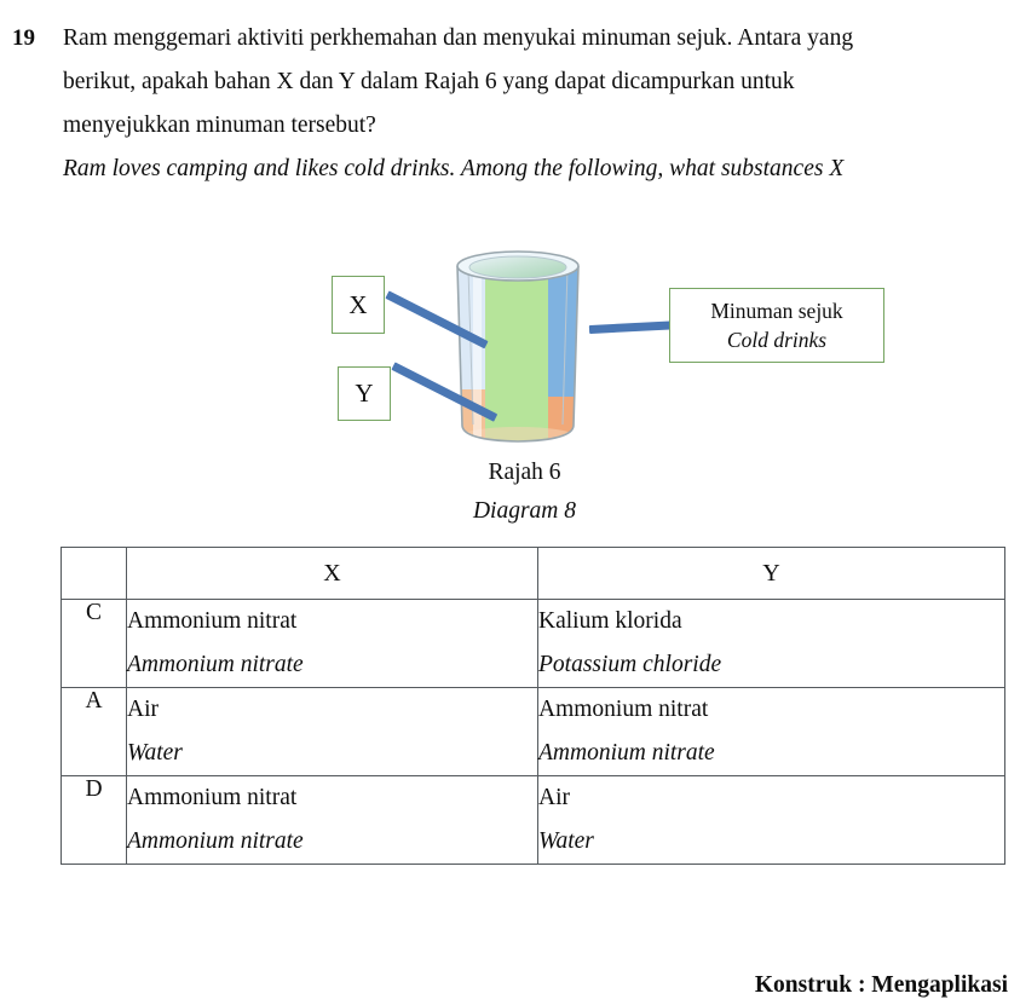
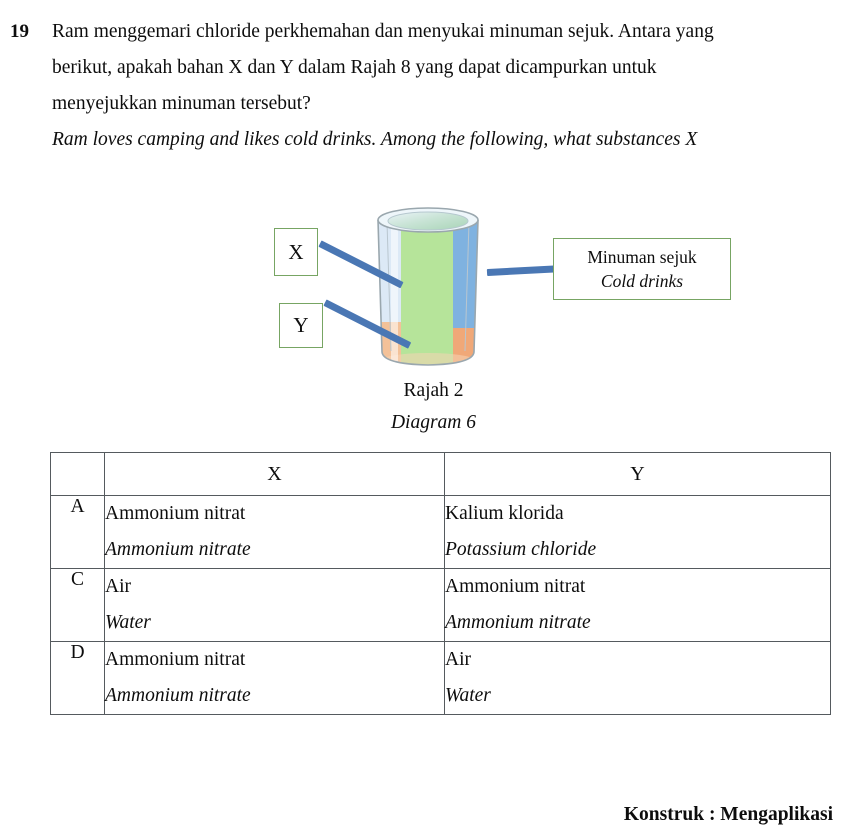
  19
- Ram menggemari aktiviti perkhemahan dan menyukai minuman sejuk. Antara yang
+ Ram menggemari chloride perkhemahan dan menyukai minuman sejuk. Antara yang
- berikut, apakah bahan X dan Y dalam Rajah 6 yang dapat dicampurkan untuk
+ berikut, apakah bahan X dan Y dalam Rajah 8 yang dapat dicampurkan untuk
  menyejukkan minuman tersebut?
  Ram loves camping and likes cold drinks. Among the following, what substances X
  X
  Y
  Minuman sejuk
  Cold drinks
- Rajah 6
+ Rajah 2
- Diagram 8
+ Diagram 6
  	X	Y
- C	Ammonium nitrat Ammonium nitrate	Kalium klorida Potassium chloride
+ A	Ammonium nitrat Ammonium nitrate	Kalium klorida Potassium chloride
- A	Air Water	Ammonium nitrat Ammonium nitrate
+ C	Air Water	Ammonium nitrat Ammonium nitrate
  D	Ammonium nitrat Ammonium nitrate	Air Water
  Konstruk : Mengaplikasi
